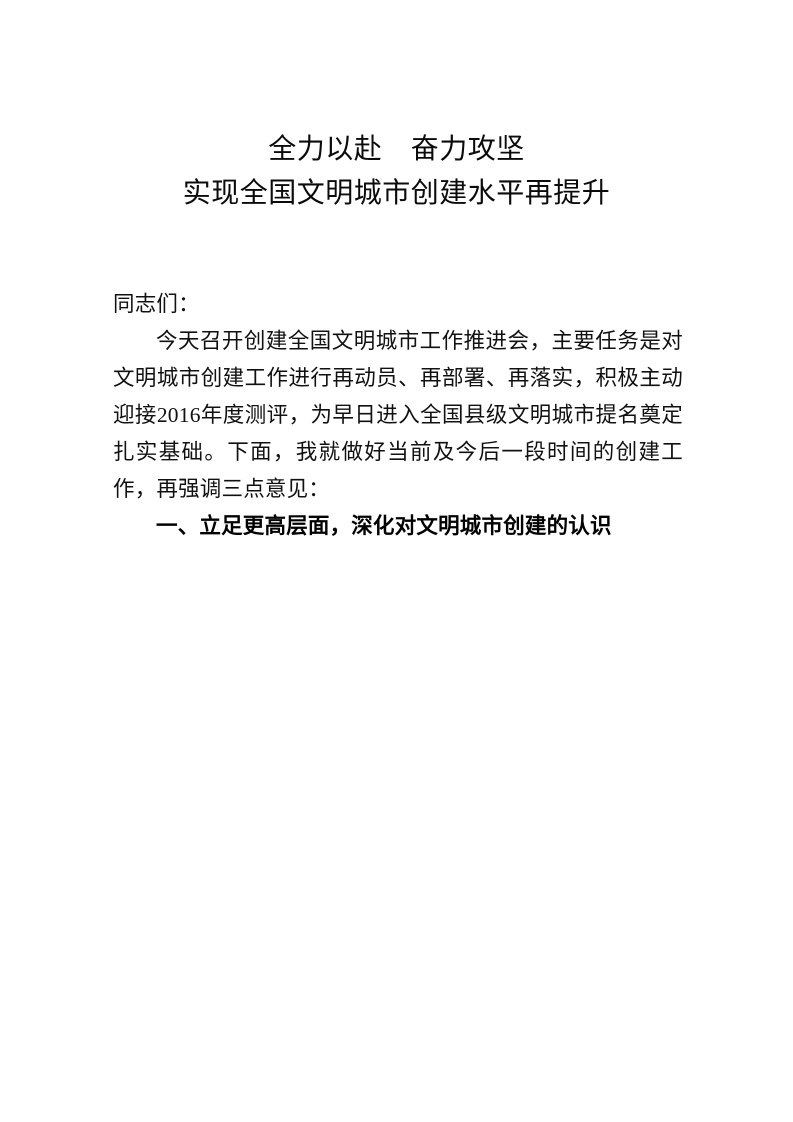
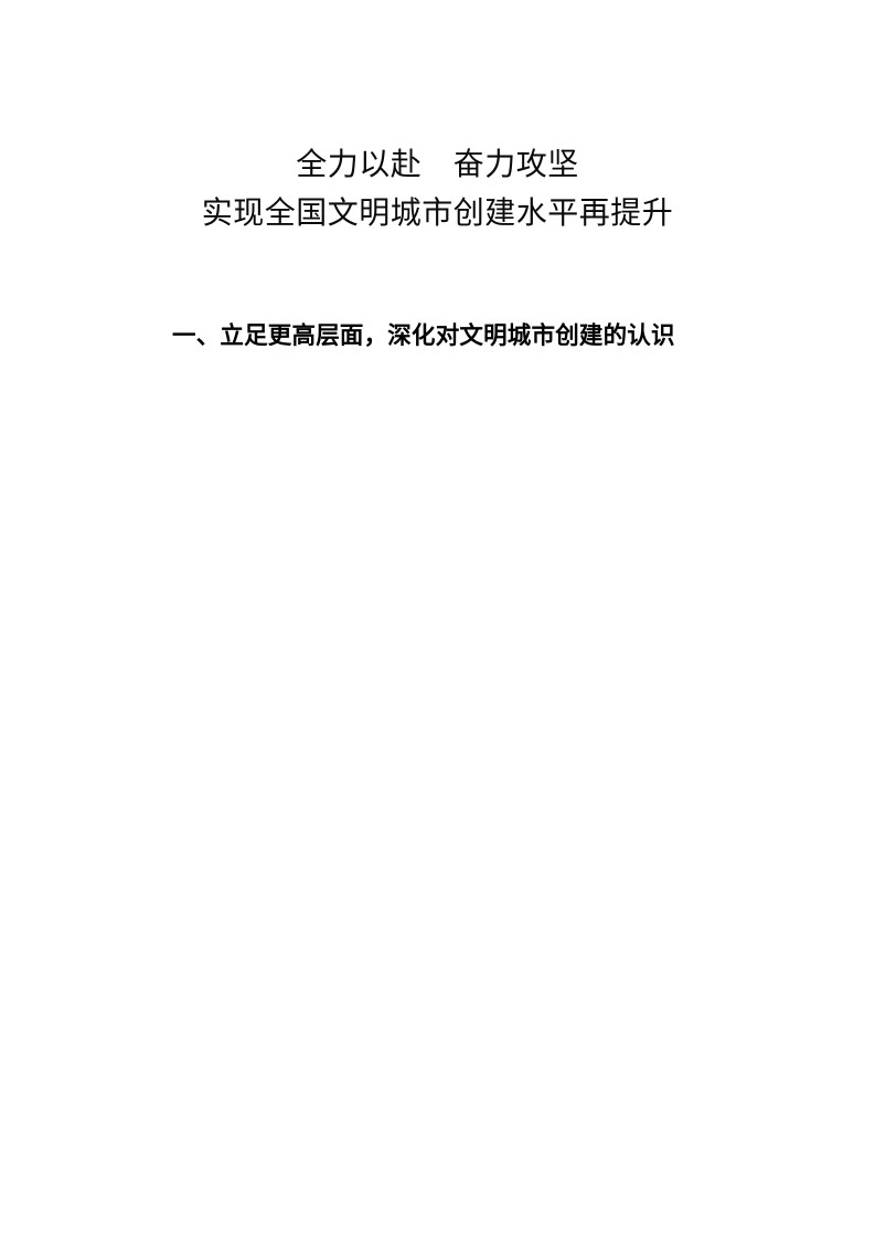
  全力以赴 奋力攻坚
  实现全国文明城市创建水平再提升
- 同志们：
- 今天召开创建全国文明城市工作推进会，主要任务是对文明城市创建工作进行再动员、再部署、再落实，积极主动迎接2016年度测评，为早日进入全国县级文明城市提名奠定扎实基础。下面，我就做好当前及今后一段时间的创建工作，再强调三点意见：
  一、立足更高层面，深化对文明城市创建的认识
